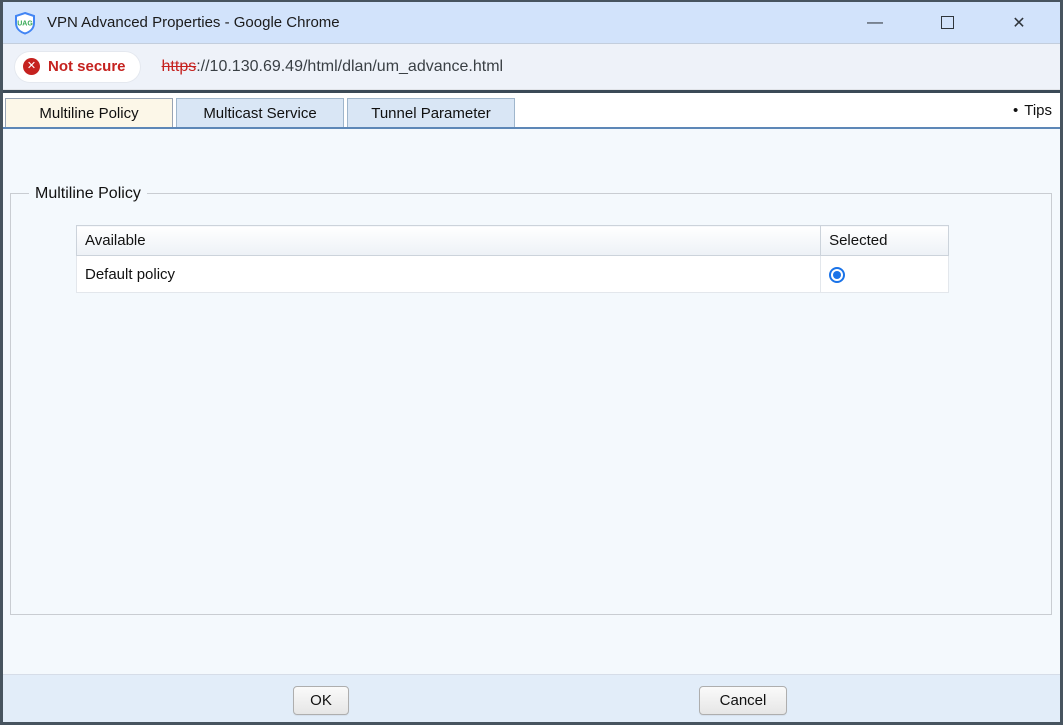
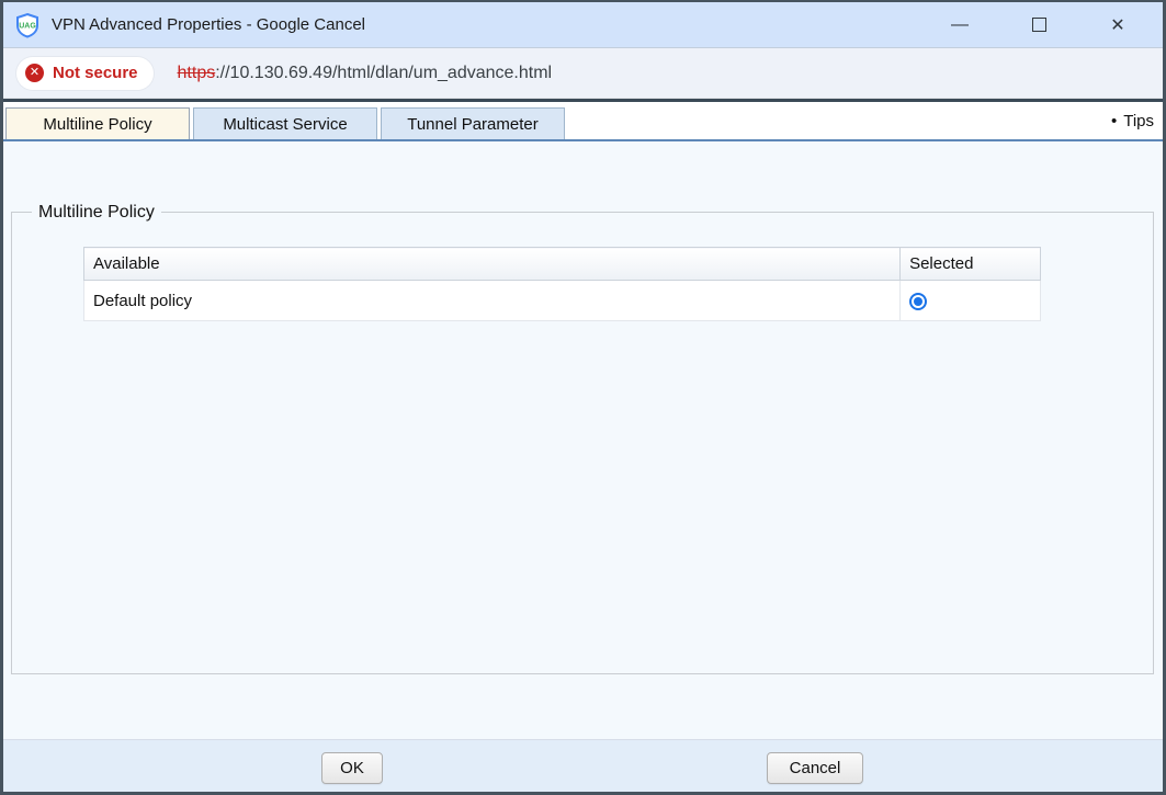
- VPN Advanced Properties - Google Chrome
+ VPN Advanced Properties - Google Cancel
  —
  ✕
  ✕
  Not secure
  https://10.130.69.49/html/dlan/um_advance.html
  Multiline Policy
  Multicast Service
  Tunnel Parameter
  •
  Tips
  Multiline Policy
  Available	Selected
  Default policy
  OK
  Cancel
